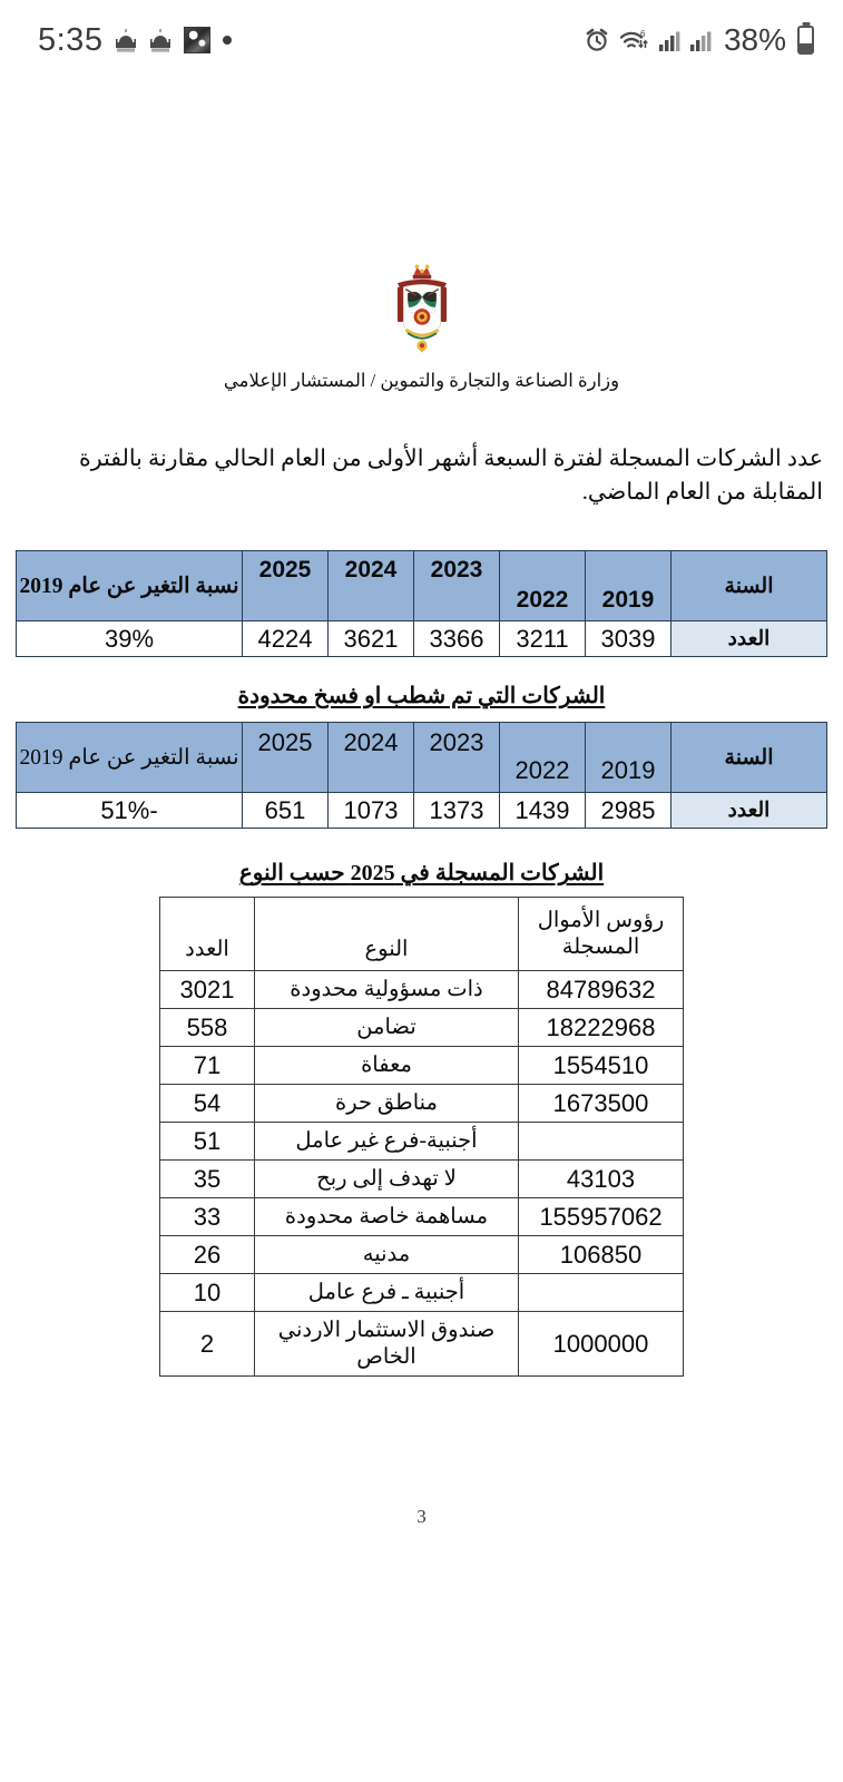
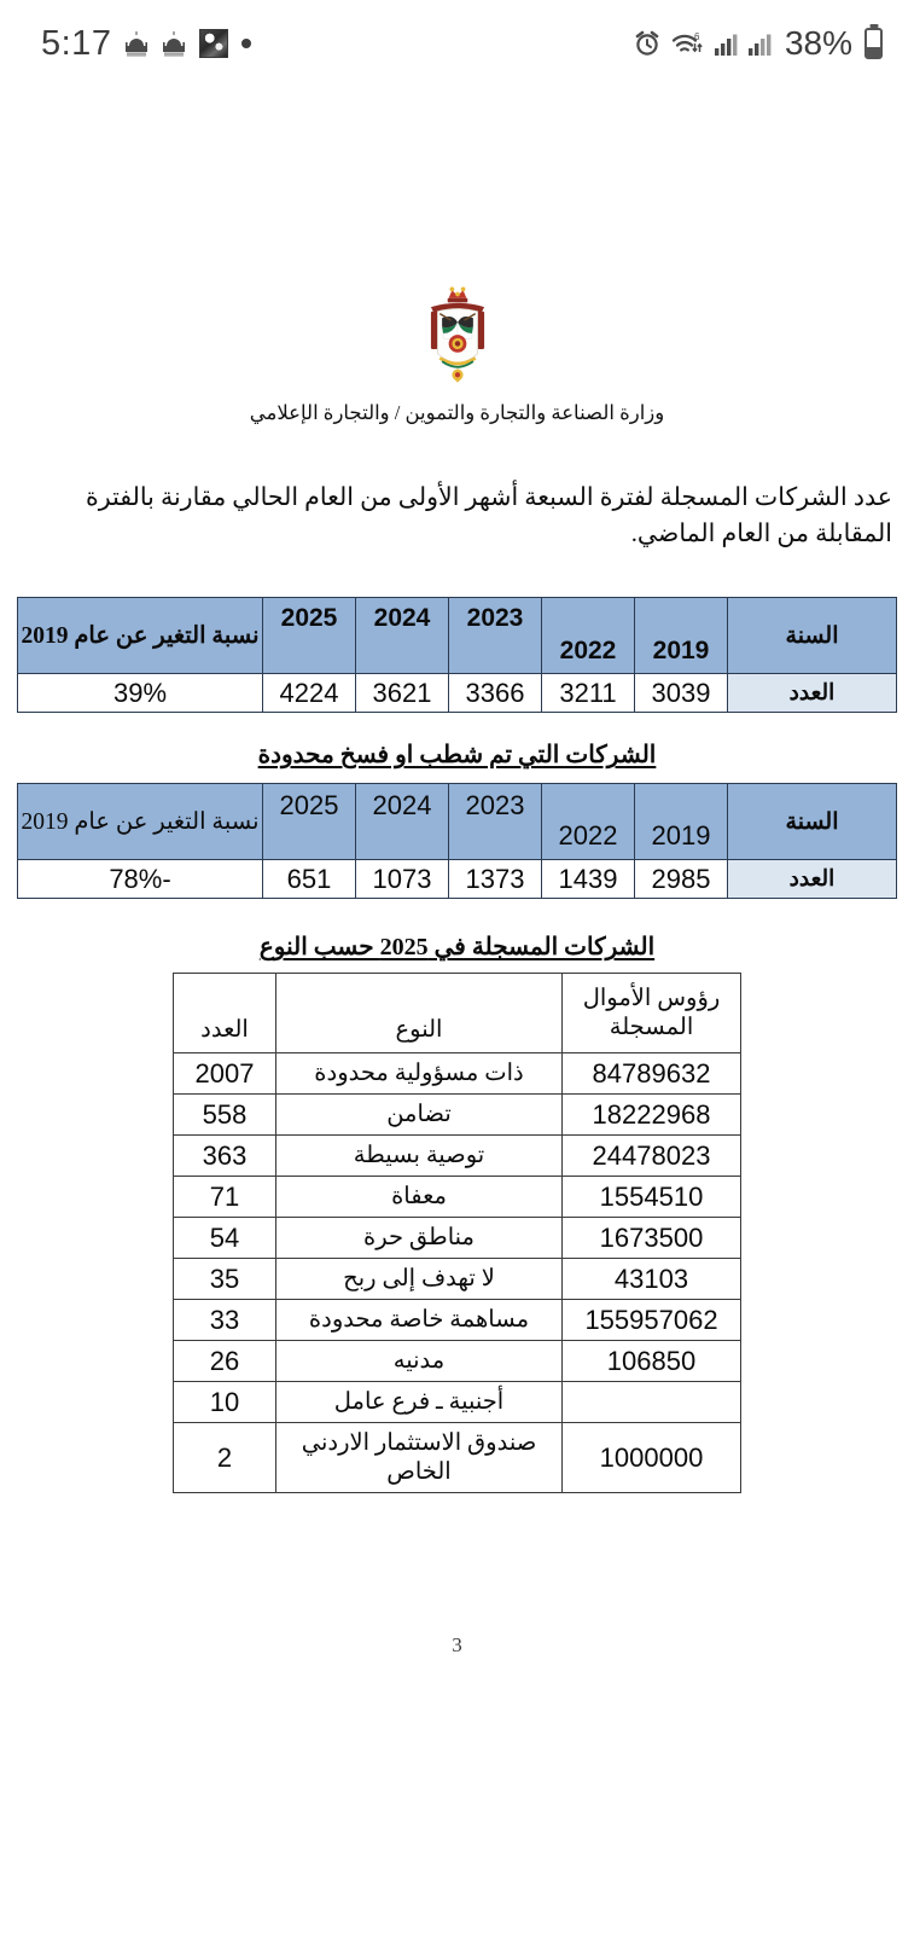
- 5:35
+ 5:17
  6
  38%
- وزارة الصناعة والتجارة والتموين / المستشار الإعلامي
+ وزارة الصناعة والتجارة والتموين / والتجارة الإعلامي
  عدد الشركات المسجلة لفترة السبعة أشهر الأولى من العام الحالي مقارنة بالفترة المقابلة من العام الماضي.
  السنة	2019	2022	2023	2024	2025	نسبة التغير عن عام 2019
  العدد	3039	3211	3366	3621	4224	39%
  الشركات التي تم شطب او فسخ محدودة
  السنة	2019	2022	2023	2024	2025	نسبة التغير عن عام 2019
- العدد	2985	1439	1373	1073	651	-51%
+ العدد	2985	1439	1373	1073	651	-78%
  الشركات المسجلة في 2025 حسب النوع
  رؤوس الأموال المسجلة	النوع	العدد
- 84789632	ذات مسؤولية محدودة	3021
+ 84789632	ذات مسؤولية محدودة	2007
  18222968	تضامن	558
+ 24478023	توصية بسيطة	363
  1554510	معفاة	71
  1673500	مناطق حرة	54
- 	أجنبية-فرع غير عامل	51
  43103	لا تهدف إلى ربح	35
  155957062	مساهمة خاصة محدودة	33
  106850	مدنيه	26
  	أجنبية ـ فرع عامل	10
  1000000	صندوق الاستثمار الاردني الخاص	2
  3
